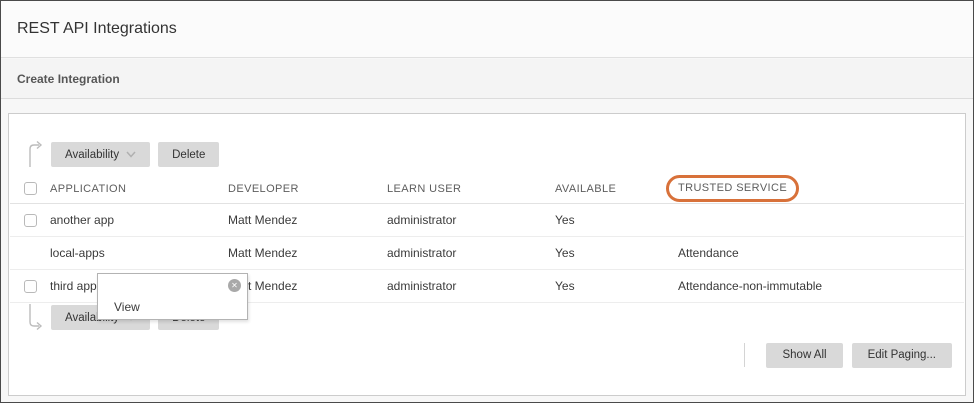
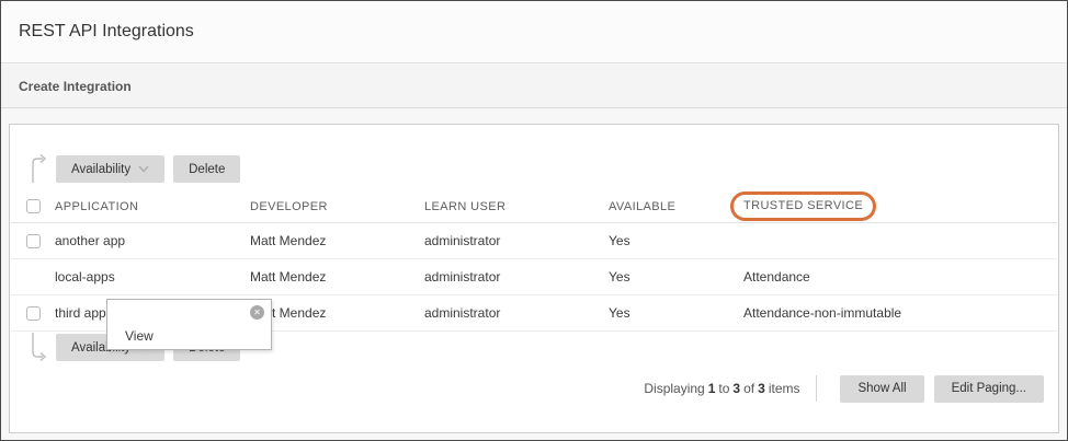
  REST API Integrations
  Create Integration
  Availability
  Delete
  APPLICATION
  DEVELOPER
  LEARN USER
  AVAILABLE
  TRUSTED SERVICE
  another app
  Matt Mendez
  administrator
  Yes
  local-apps
  Matt Mendez
  administrator
  Yes
  Attendance
  third app
  t Mendez
  administrator
  Yes
  Attendance-non-immutable
+ Displaying 1 to 3 of 3 items
  Show All
  Edit Paging...
  ✕
  View
